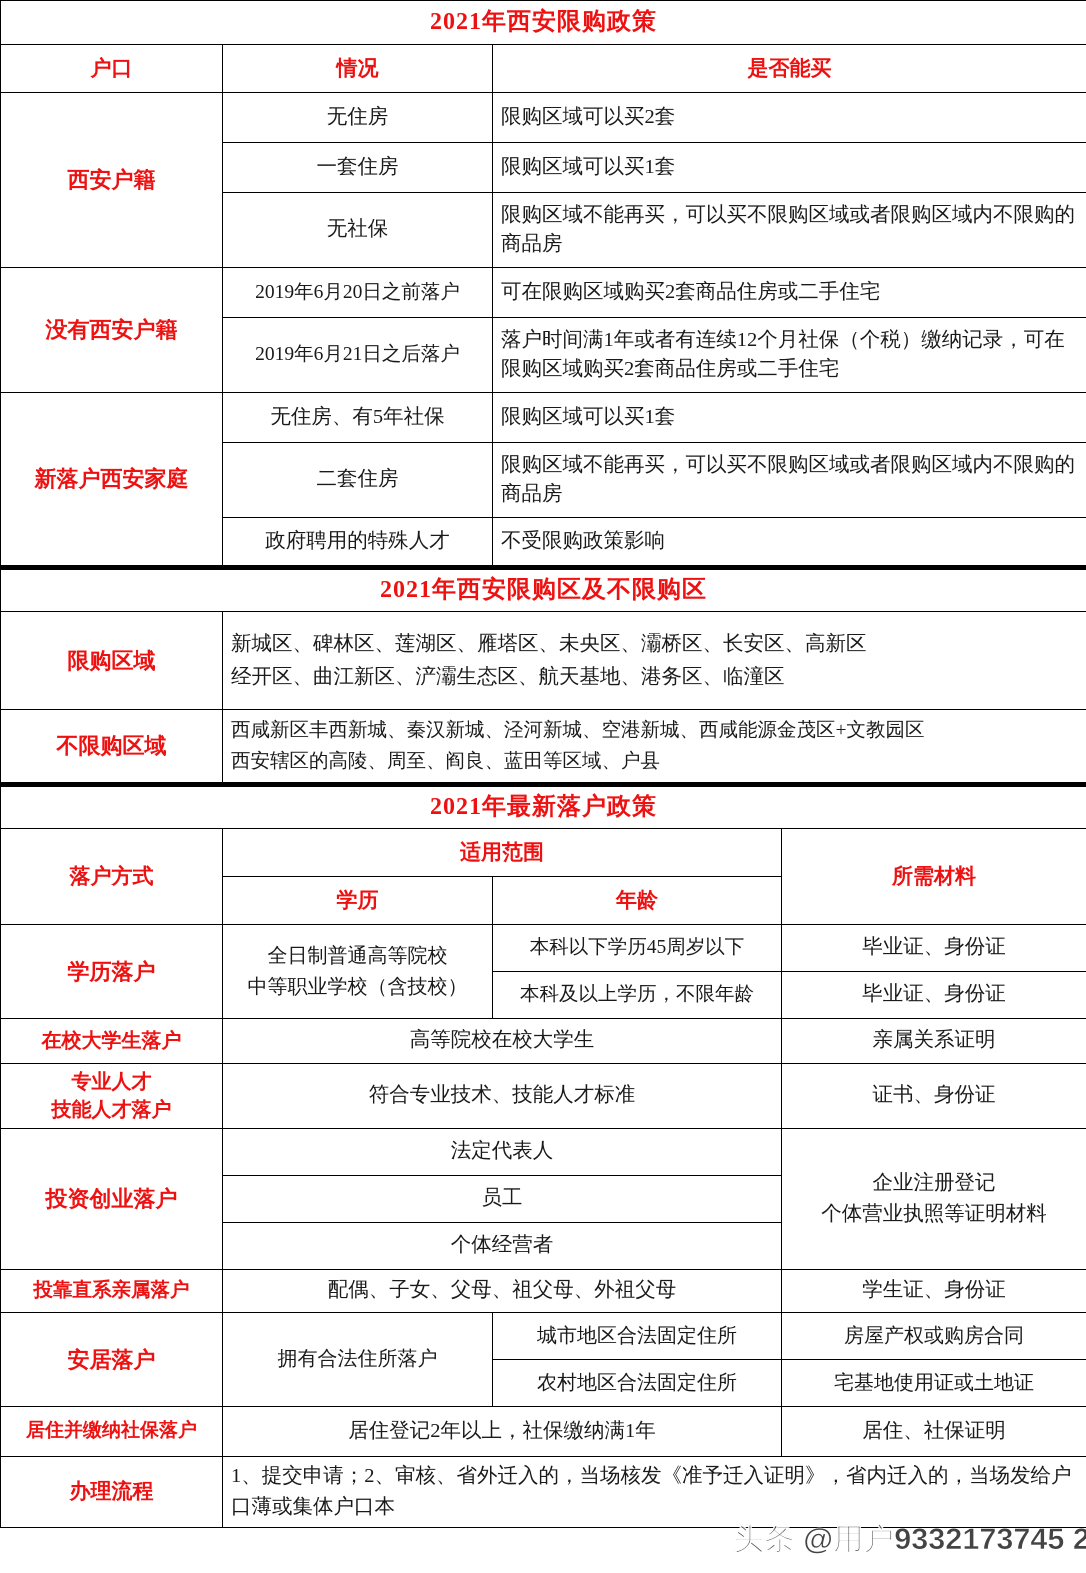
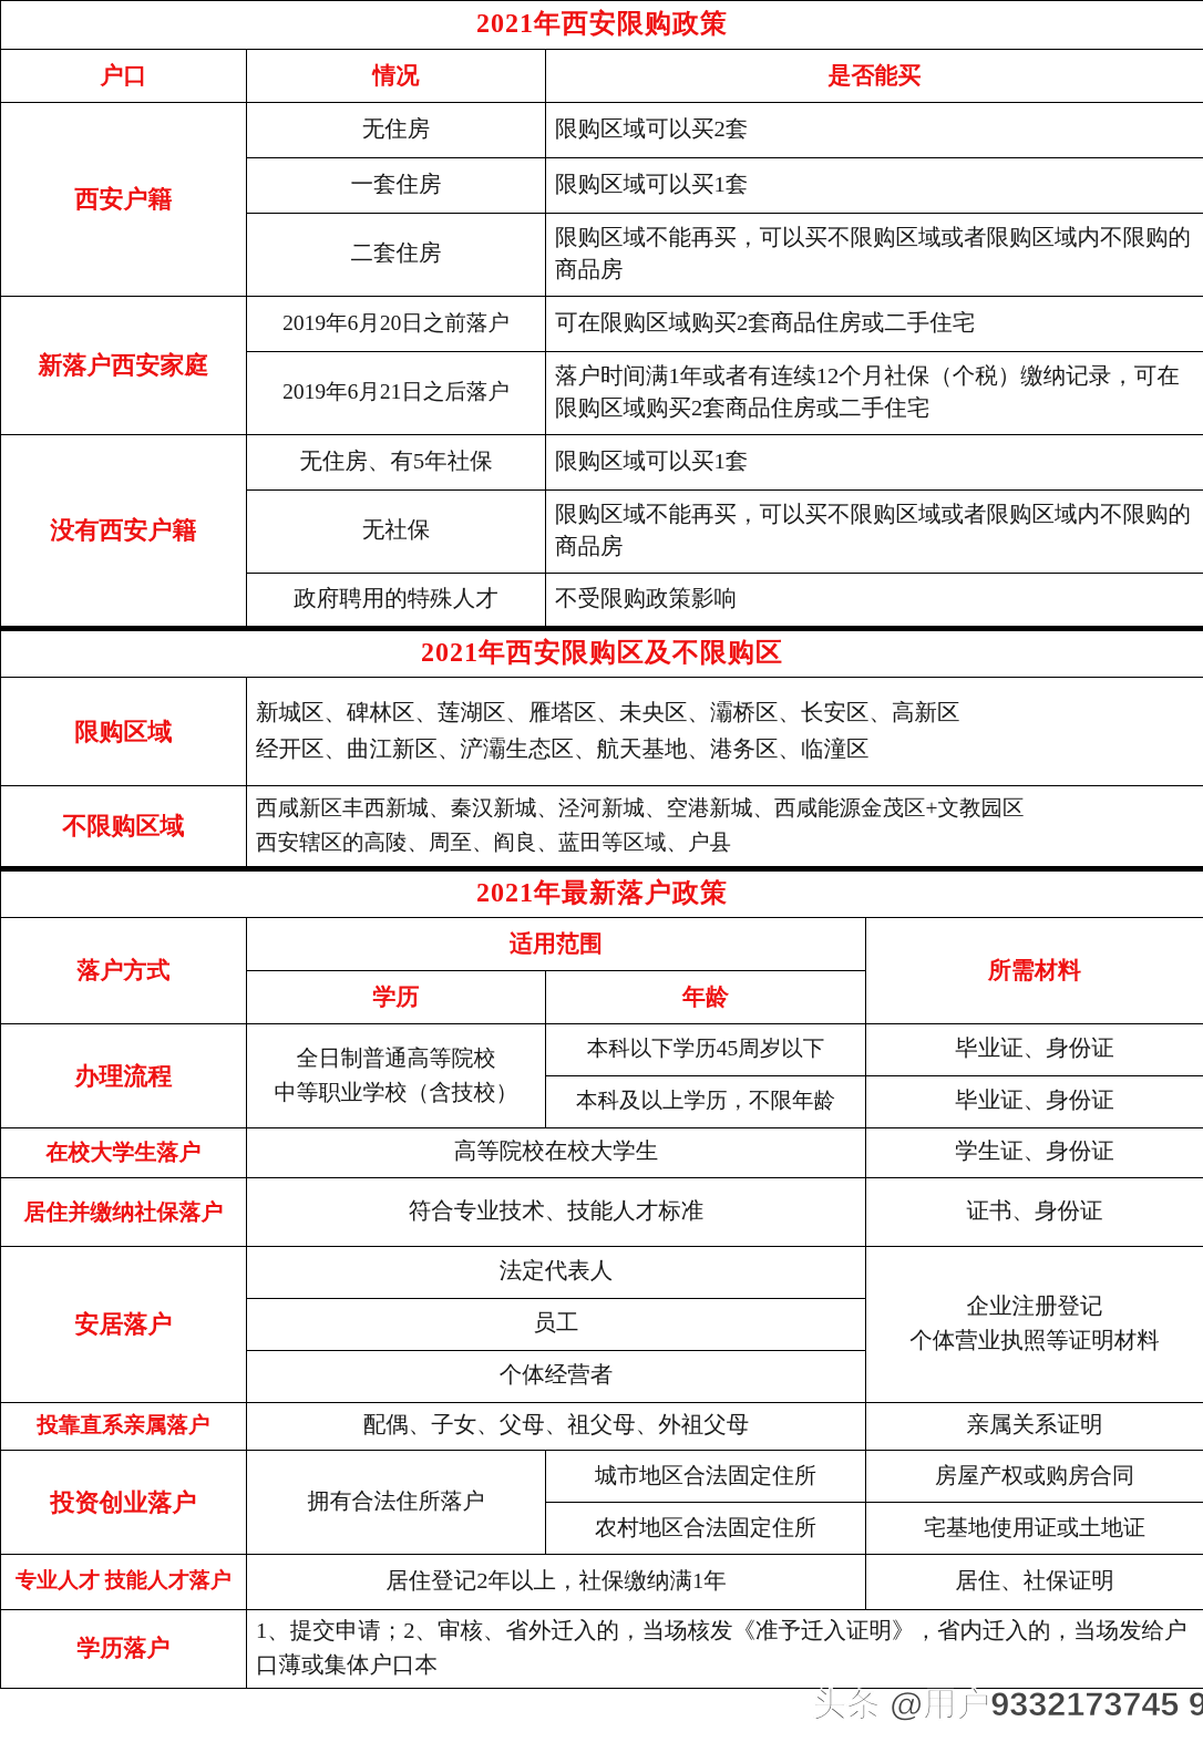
  2021年西安限购政策
  户口	情况	是否能买
  西安户籍	无住房	限购区域可以买2套
  一套住房	限购区域可以买1套
- 无社保	限购区域不能再买，可以买不限购区域或者限购区域内不限购的商品房
+ 二套住房	限购区域不能再买，可以买不限购区域或者限购区域内不限购的商品房
- 没有西安户籍	2019年6月20日之前落户	可在限购区域购买2套商品住房或二手住宅
+ 新落户西安家庭	2019年6月20日之前落户	可在限购区域购买2套商品住房或二手住宅
  2019年6月21日之后落户	落户时间满1年或者有连续12个月社保（个税）缴纳记录，可在限购区域购买2套商品住房或二手住宅
- 新落户西安家庭	无住房、有5年社保	限购区域可以买1套
+ 没有西安户籍	无住房、有5年社保	限购区域可以买1套
- 二套住房	限购区域不能再买，可以买不限购区域或者限购区域内不限购的商品房
+ 无社保	限购区域不能再买，可以买不限购区域或者限购区域内不限购的商品房
  政府聘用的特殊人才	不受限购政策影响
  2021年西安限购区及不限购区
  限购区域	新城区、碑林区、莲湖区、雁塔区、未央区、灞桥区、长安区、高新区 经开区、曲江新区、浐灞生态区、航天基地、港务区、临潼区
  不限购区域	西咸新区丰西新城、秦汉新城、泾河新城、空港新城、西咸能源金茂区+文教园区 西安辖区的高陵、周至、阎良、蓝田等区域、户县
  2021年最新落户政策
  落户方式	适用范围	所需材料
  学历	年龄
- 学历落户	全日制普通高等院校 中等职业学校（含技校）	本科以下学历45周岁以下	毕业证、身份证
+ 办理流程	全日制普通高等院校 中等职业学校（含技校）	本科以下学历45周岁以下	毕业证、身份证
  本科及以上学历，不限年龄	毕业证、身份证
- 在校大学生落户	高等院校在校大学生	亲属关系证明
+ 在校大学生落户	高等院校在校大学生	学生证、身份证
- 专业人才 技能人才落户	符合专业技术、技能人才标准	证书、身份证
+ 居住并缴纳社保落户	符合专业技术、技能人才标准	证书、身份证
- 投资创业落户	法定代表人	企业注册登记 个体营业执照等证明材料
+ 安居落户	法定代表人	企业注册登记 个体营业执照等证明材料
  员工
  个体经营者
- 投靠直系亲属落户	配偶、子女、父母、祖父母、外祖父母	学生证、身份证
+ 投靠直系亲属落户	配偶、子女、父母、祖父母、外祖父母	亲属关系证明
- 安居落户	拥有合法住所落户	城市地区合法固定住所	房屋产权或购房合同
+ 投资创业落户	拥有合法住所落户	城市地区合法固定住所	房屋产权或购房合同
  农村地区合法固定住所	宅基地使用证或土地证
- 居住并缴纳社保落户	居住登记2年以上，社保缴纳满1年	居住、社保证明
+ 专业人才 技能人才落户	居住登记2年以上，社保缴纳满1年	居住、社保证明
- 办理流程	1、提交申请；2、审核、省外迁入的，当场核发《准予迁入证明》，省内迁入的，当场发给户口薄或集体户口本
+ 学历落户	1、提交申请；2、审核、省外迁入的，当场核发《准予迁入证明》，省内迁入的，当场发给户口薄或集体户口本
- 头条 @用户9332173745 2
+ 头条 @用户9332173745 9
